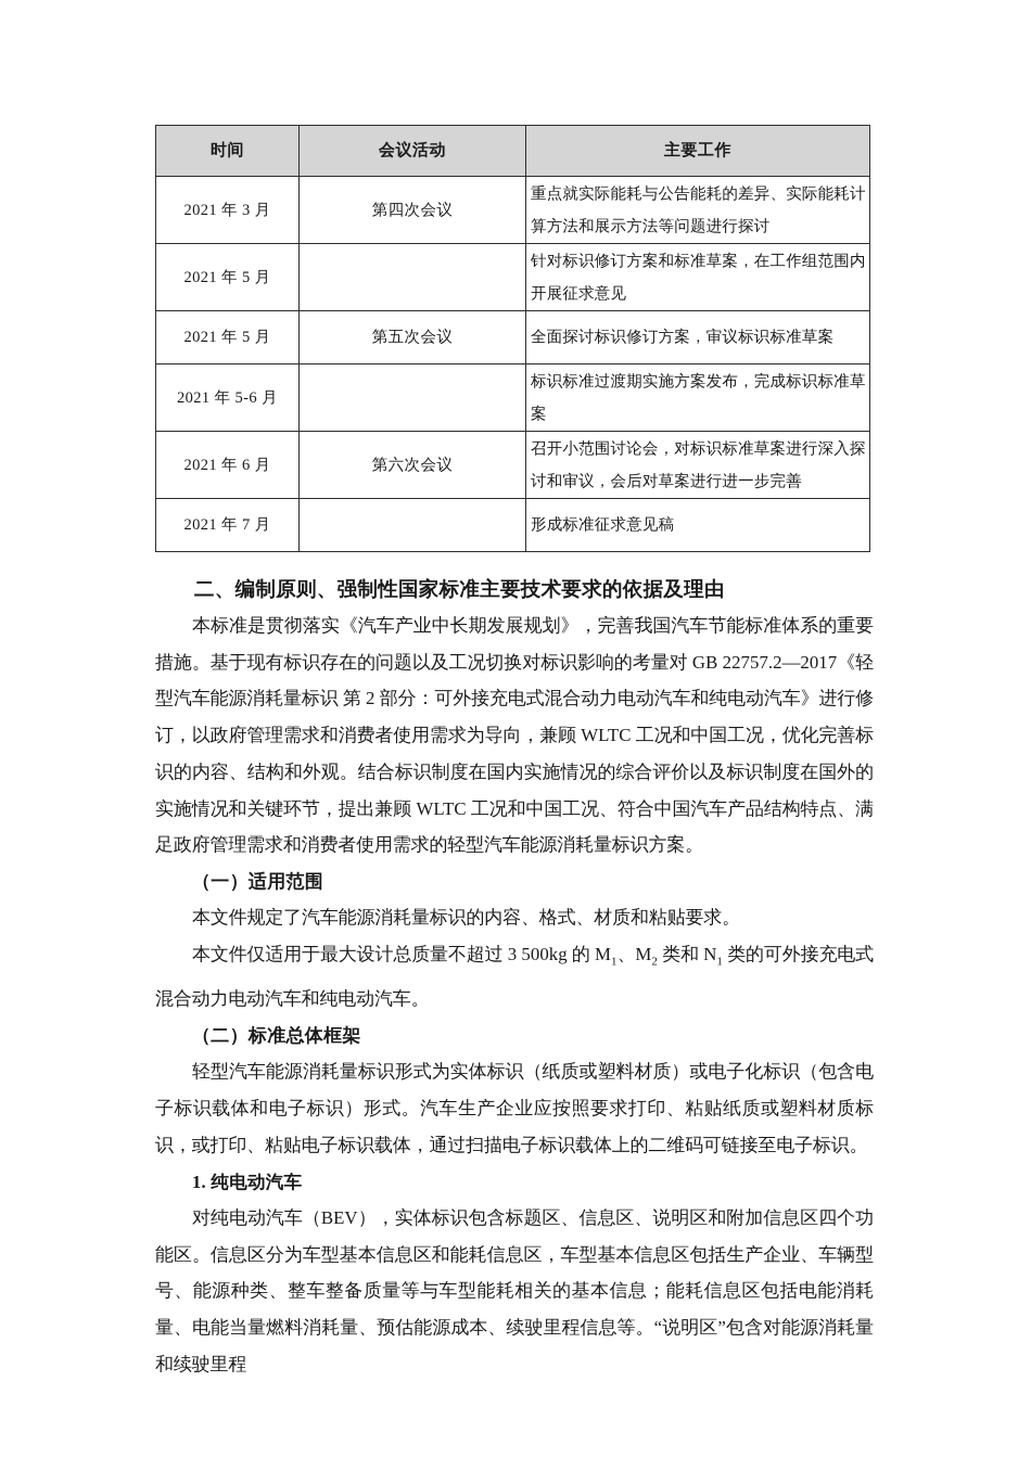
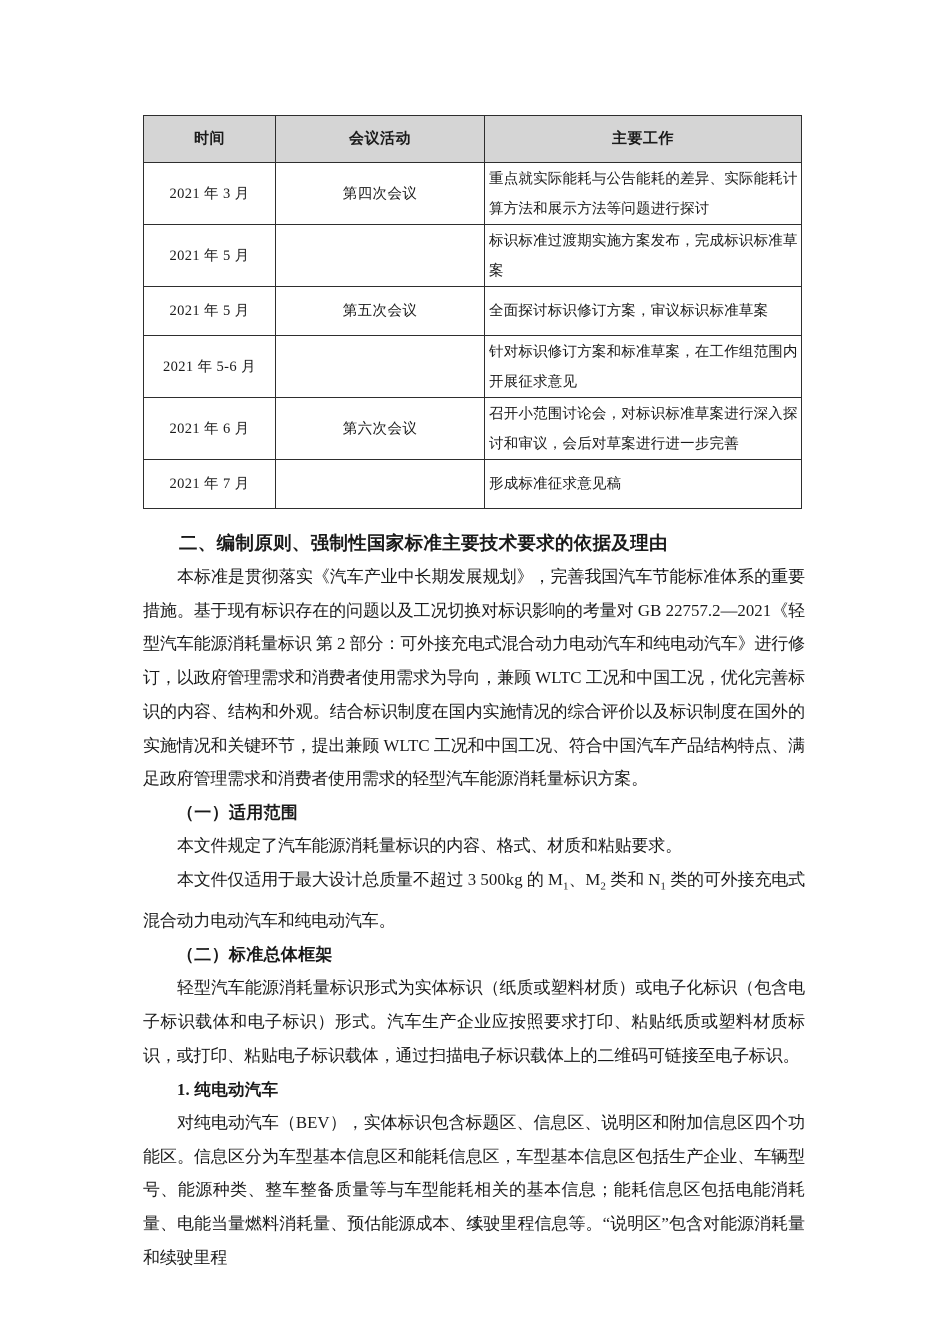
  时间	会议活动	主要工作
  2021 年 3 月	第四次会议	重点就实际能耗与公告能耗的差异、实际能耗计算方法和展示方法等问题进行探讨
- 2021 年 5 月		针对标识修订方案和标准草案，在工作组范围内开展征求意见
+ 2021 年 5 月		标识标准过渡期实施方案发布，完成标识标准草案
  2021 年 5 月	第五次会议	全面探讨标识修订方案，审议标识标准草案
- 2021 年 5-6 月		标识标准过渡期实施方案发布，完成标识标准草案
+ 2021 年 5-6 月		针对标识修订方案和标准草案，在工作组范围内开展征求意见
  2021 年 6 月	第六次会议	召开小范围讨论会，对标识标准草案进行深入探讨和审议，会后对草案进行进一步完善
  2021 年 7 月		形成标准征求意见稿
  二、编制原则、强制性国家标准主要技术要求的依据及理由
- 本标准是贯彻落实《汽车产业中长期发展规划》，完善我国汽车节能标准体系的重要措施。基于现有标识存在的问题以及工况切换对标识影响的考量对 GB 22757.2—2017《轻型汽车能源消耗量标识 第 2 部分：可外接充电式混合动力电动汽车和纯电动汽车》进行修订，以政府管理需求和消费者使用需求为导向，兼顾 WLTC 工况和中国工况，优化完善标识的内容、结构和外观。结合标识制度在国内实施情况的综合评价以及标识制度在国外的实施情况和关键环节，提出兼顾 WLTC 工况和中国工况、符合中国汽车产品结构特点、满足政府管理需求和消费者使用需求的轻型汽车能源消耗量标识方案。
+ 本标准是贯彻落实《汽车产业中长期发展规划》，完善我国汽车节能标准体系的重要措施。基于现有标识存在的问题以及工况切换对标识影响的考量对 GB 22757.2—2021《轻型汽车能源消耗量标识 第 2 部分：可外接充电式混合动力电动汽车和纯电动汽车》进行修订，以政府管理需求和消费者使用需求为导向，兼顾 WLTC 工况和中国工况，优化完善标识的内容、结构和外观。结合标识制度在国内实施情况的综合评价以及标识制度在国外的实施情况和关键环节，提出兼顾 WLTC 工况和中国工况、符合中国汽车产品结构特点、满足政府管理需求和消费者使用需求的轻型汽车能源消耗量标识方案。
  （一）适用范围
  本文件规定了汽车能源消耗量标识的内容、格式、材质和粘贴要求。
  本文件仅适用于最大设计总质量不超过 3 500kg 的 M1、M2 类和 N1 类的可外接充电式混合动力电动汽车和纯电动汽车。
  （二）标准总体框架
  轻型汽车能源消耗量标识形式为实体标识（纸质或塑料材质）或电子化标识（包含电子标识载体和电子标识）形式。汽车生产企业应按照要求打印、粘贴纸质或塑料材质标识，或打印、粘贴电子标识载体，通过扫描电子标识载体上的二维码可链接至电子标识。
  1. 纯电动汽车
  对纯电动汽车（BEV），实体标识包含标题区、信息区、说明区和附加信息区四个功能区。信息区分为车型基本信息区和能耗信息区，车型基本信息区包括生产企业、车辆型号、能源种类、整车整备质量等与车型能耗相关的基本信息；能耗信息区包括电能消耗量、电能当量燃料消耗量、预估能源成本、续驶里程信息等。“说明区”包含对能源消耗量和续驶里程
+ 3
